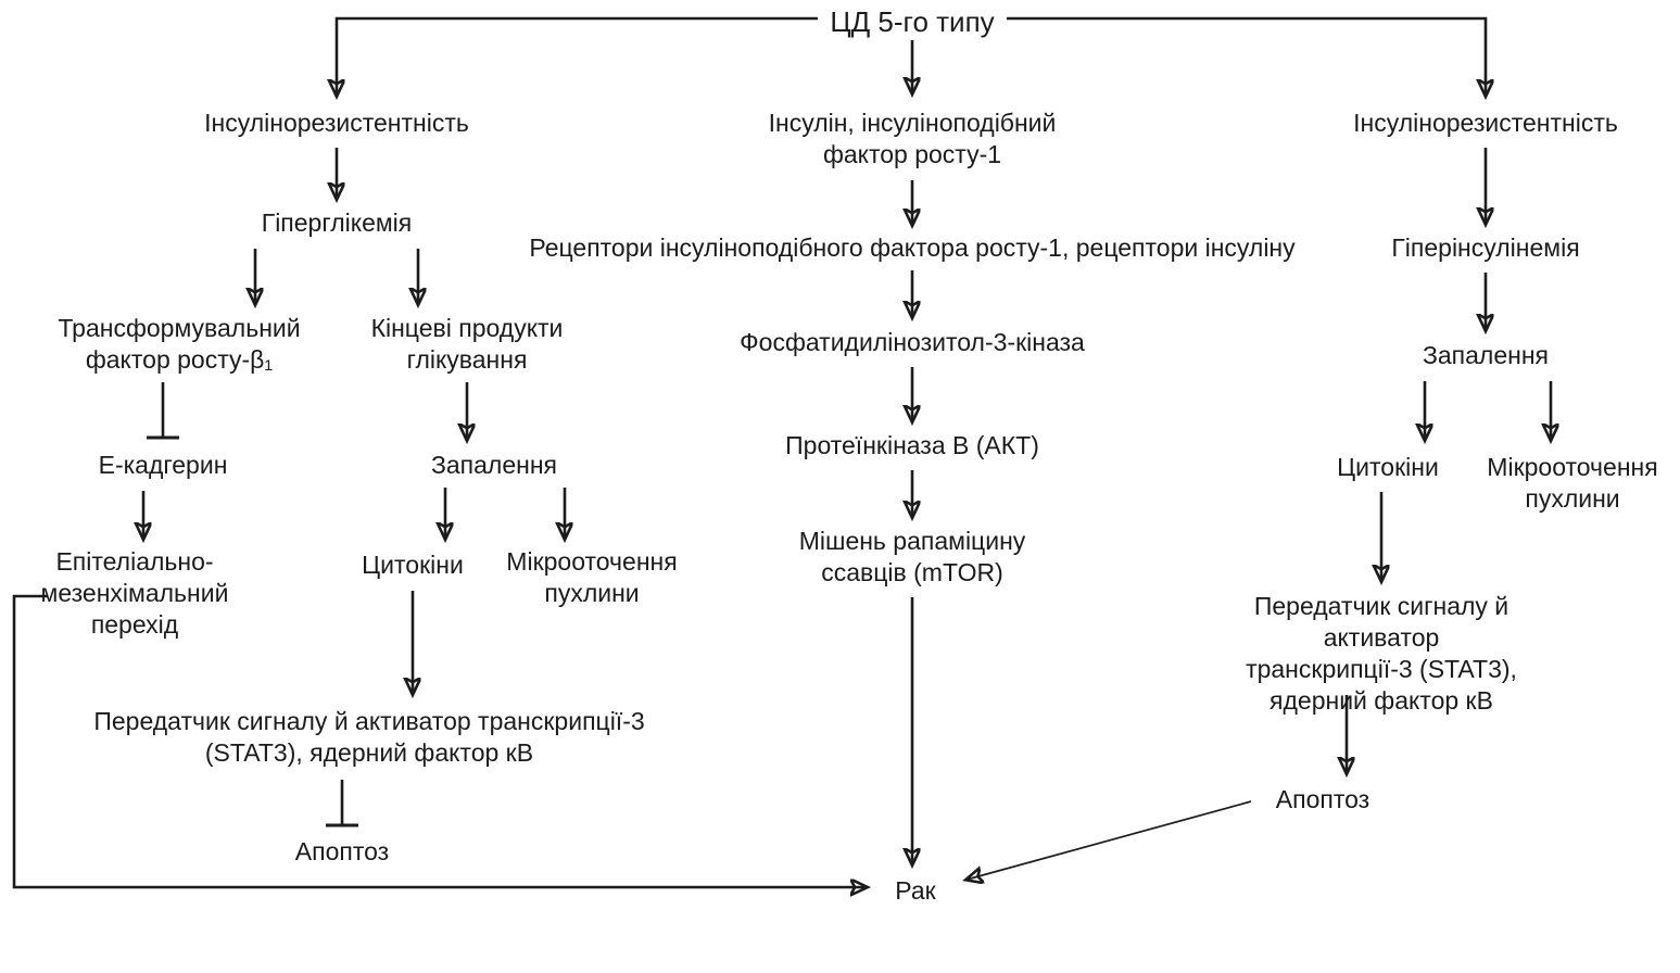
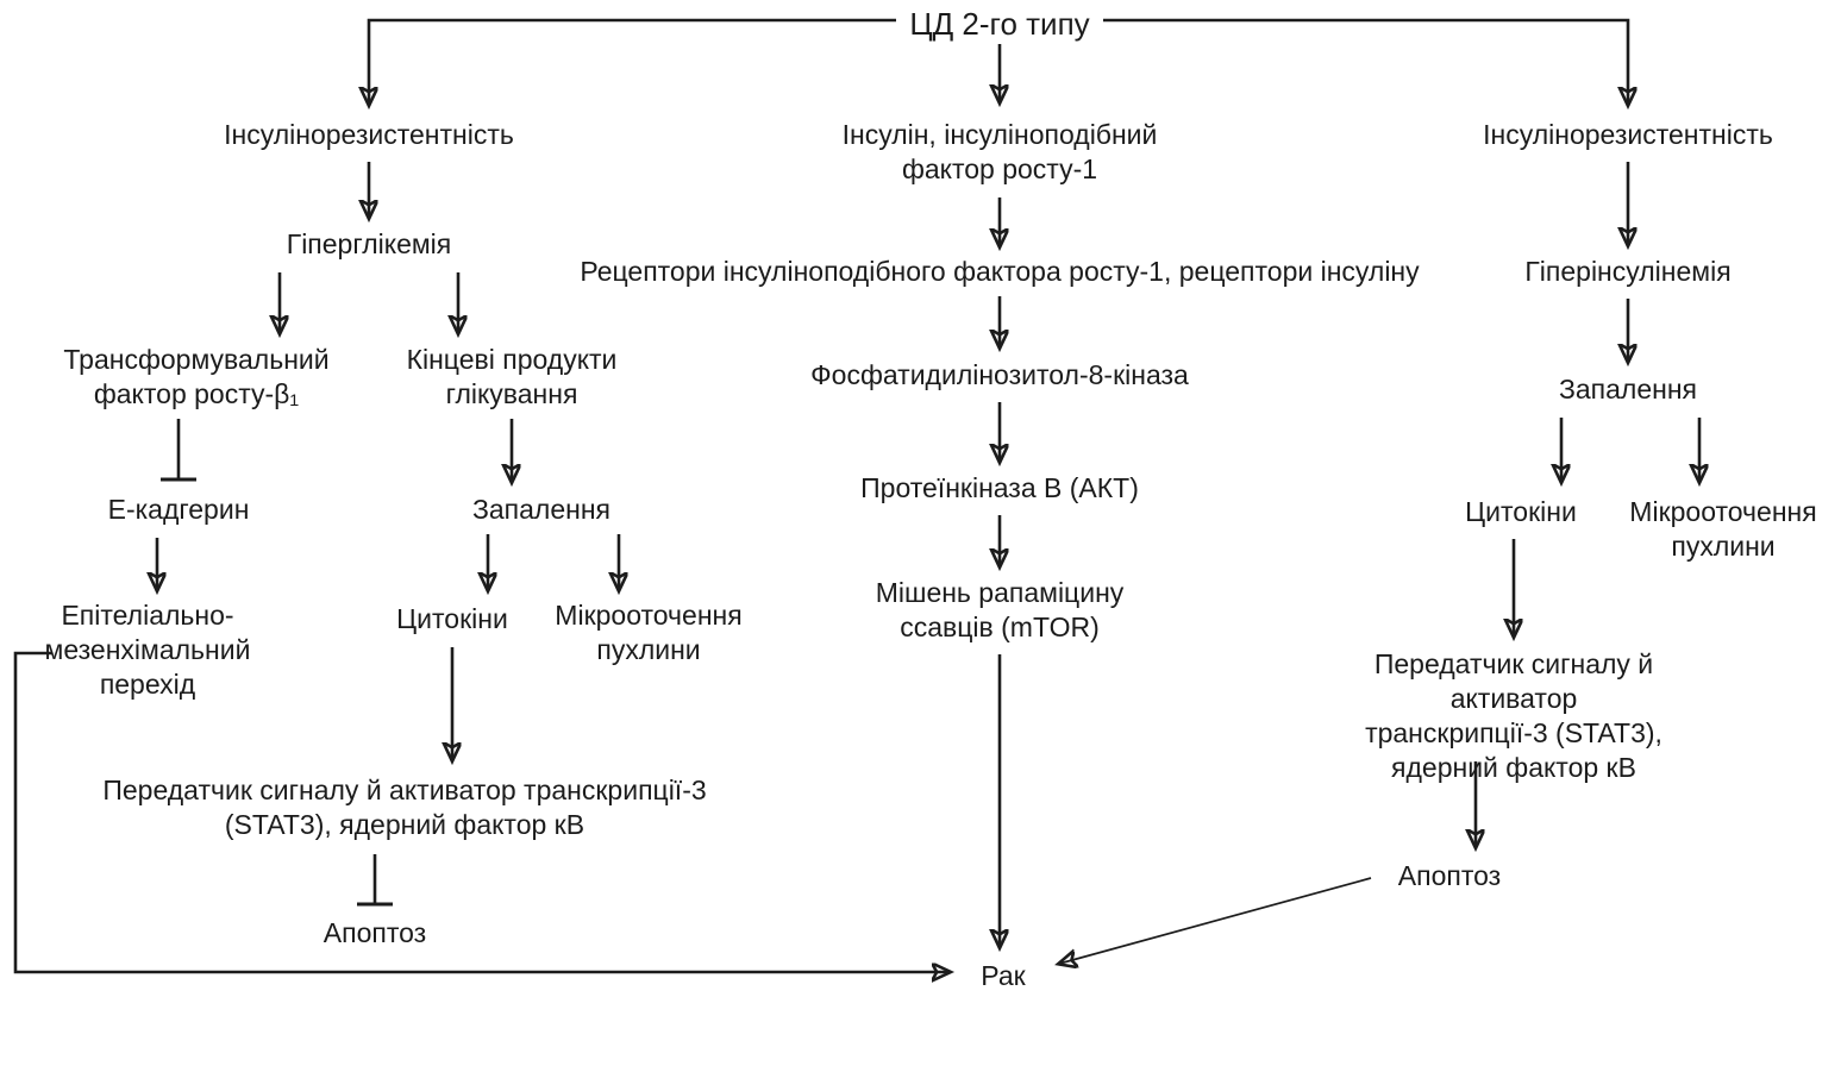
- ЦД 5-го типу
+ ЦД 2-го типу
  Інсулінорезистентність
  Гіперглікемія
  Трансформувальний
  фактор росту-β₁
  Кінцеві продукти
  глікування
  Е-кадгерин
  Запалення
  Епітеліально-
  мезенхімальний
  перехід
  Цитокіни
  Мікрооточення
  пухлини
  Передатчик сигналу й активатор транскрипції-3
  (STAT3), ядерний фактор кВ
  Апоптоз
  Інсулін, інсуліноподібний
  фактор росту-1
  Рецептори інсуліноподібного фактора росту-1, рецептори інсуліну
- Фосфатидилінозитол-3-кіназа
+ Фосфатидилінозитол-8-кіназа
  Протеїнкіназа В (АКТ)
  Мішень рапаміцину
  ссавців (mTOR)
  Рак
  Інсулінорезистентність
  Гіперінсулінемія
  Запалення
  Цитокіни
  Мікрооточення
  пухлини
  Передатчик сигналу й активатор
  транскрипції-3 (STAT3),
  ядерний фактор кВ
  Апоптоз
